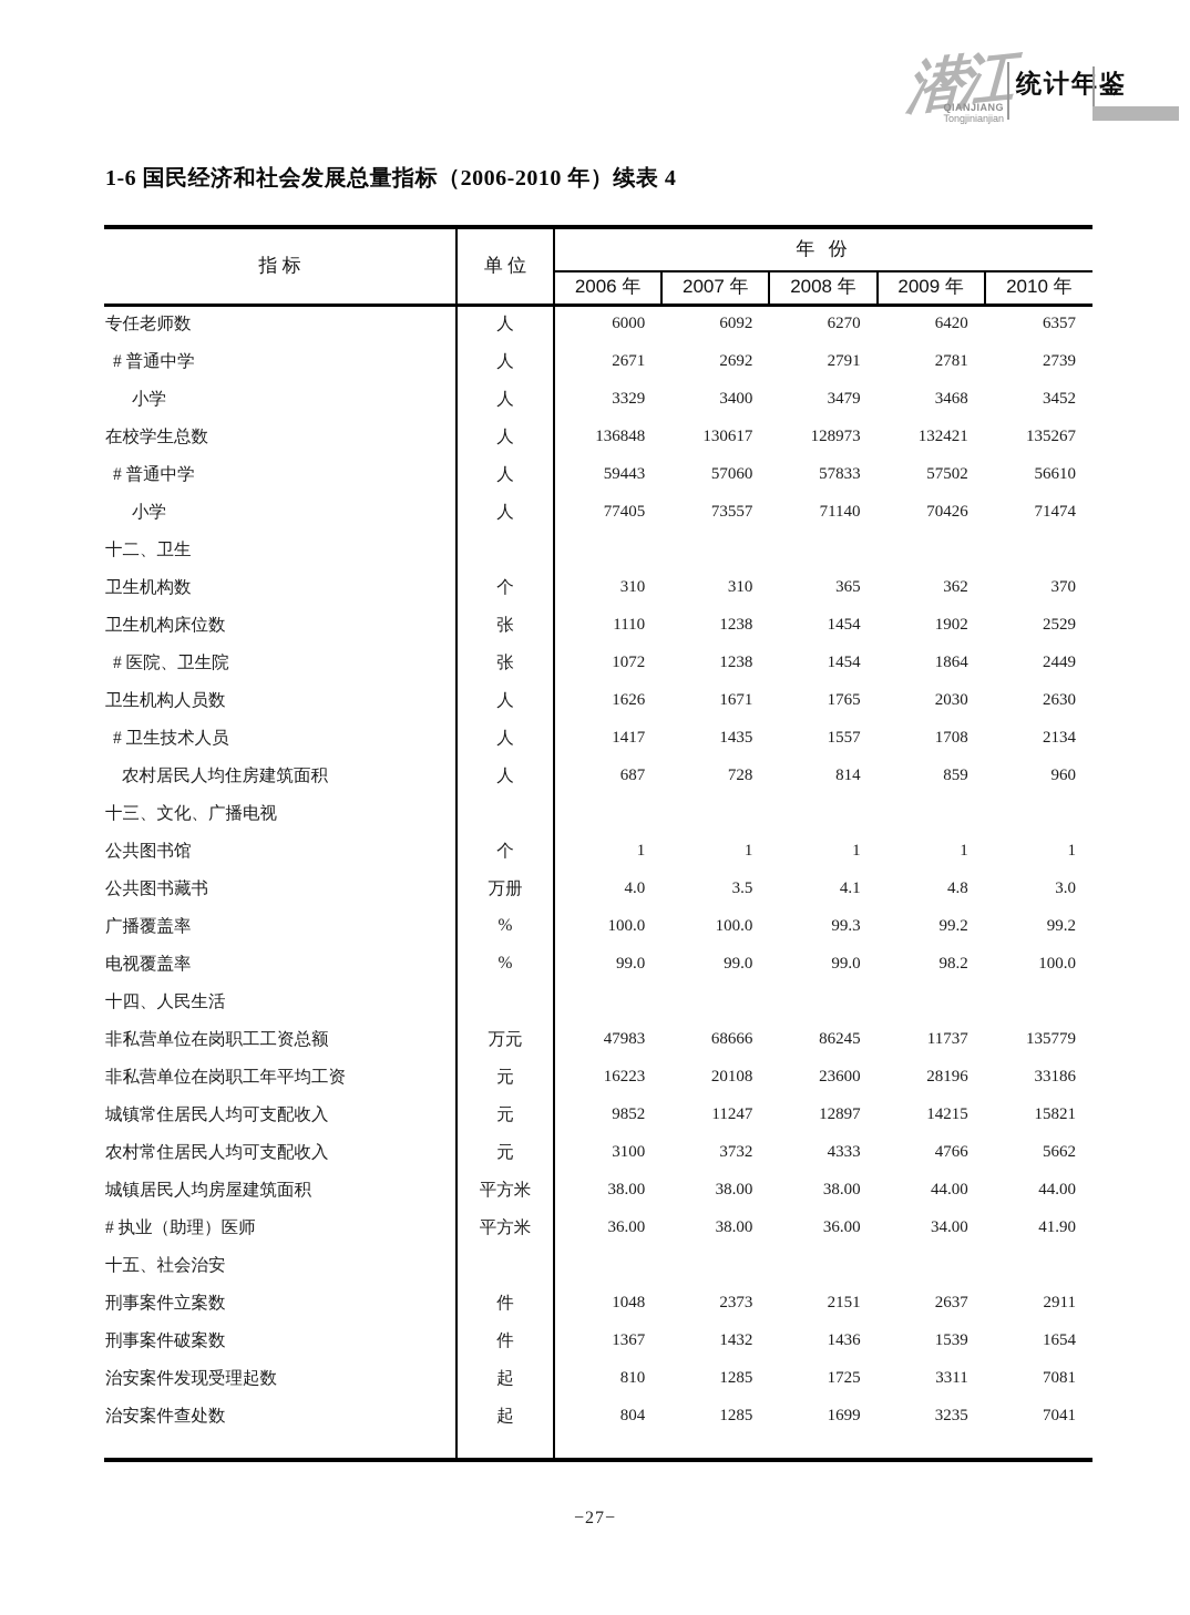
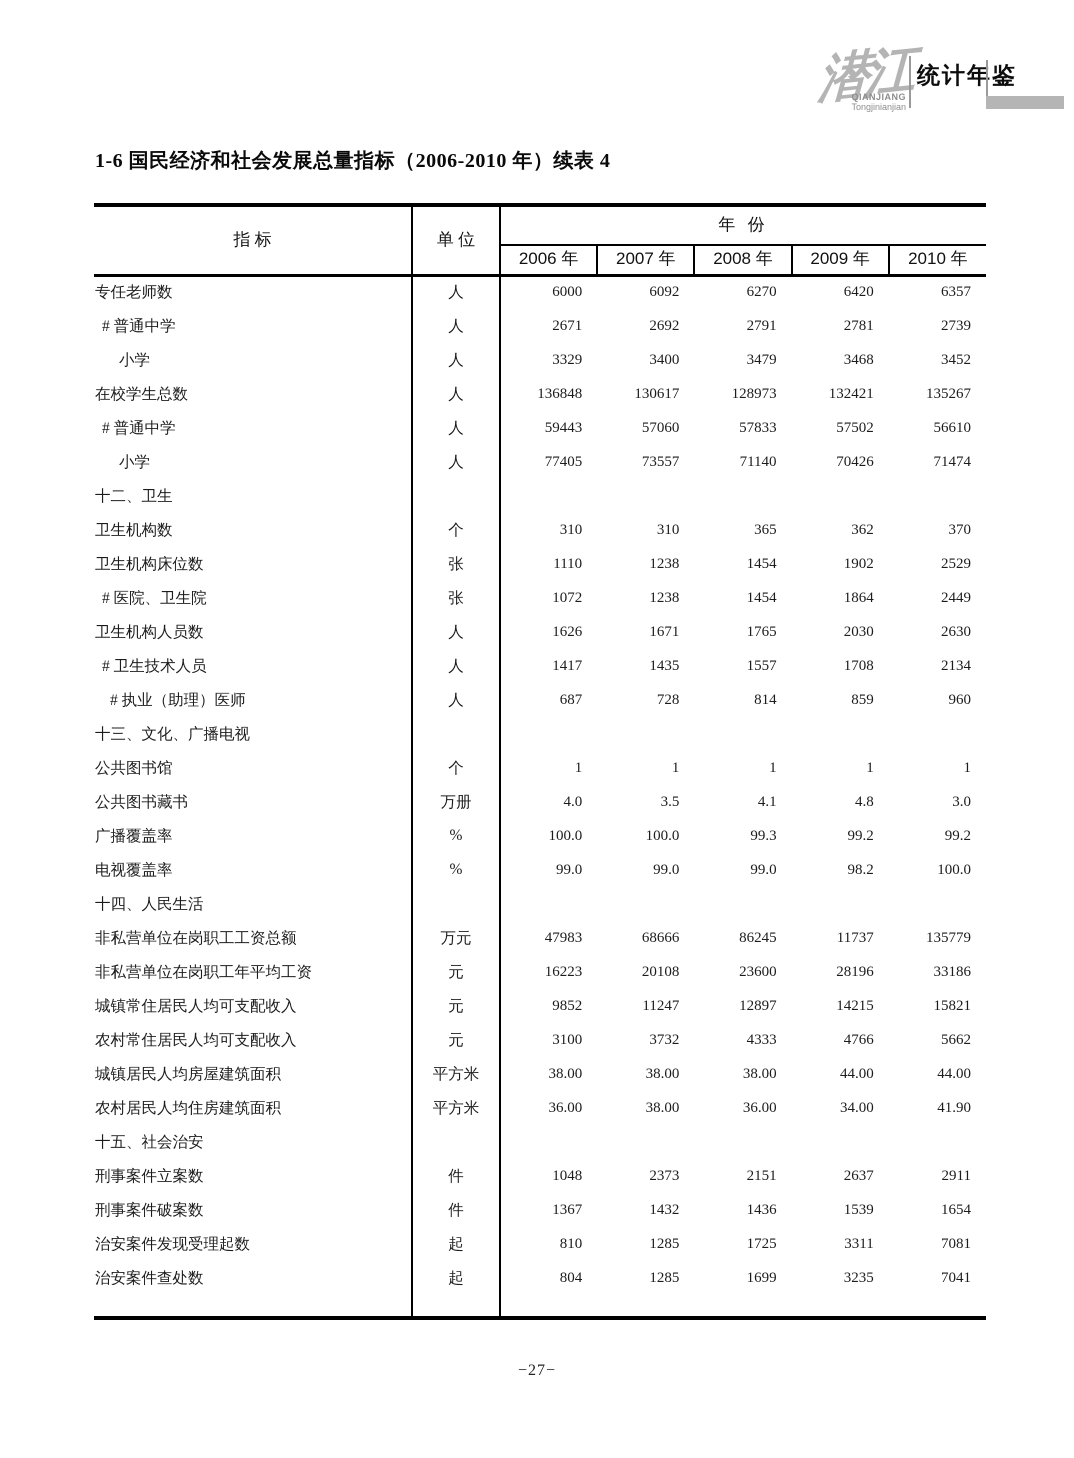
  QIANJIANG
  Tongjinianjian
  统计年鉴
  1-6 国民经济和社会发展总量指标（2006-2010 年）续表 4
  指 标	单 位	年 份
  2006 年	2007 年	2008 年	2009 年	2010 年
  专任老师数	人	6000	6092	6270	6420	6357
  # 普通中学	人	2671	2692	2791	2781	2739
  小学	人	3329	3400	3479	3468	3452
  在校学生总数	人	136848	130617	128973	132421	135267
  # 普通中学	人	59443	57060	57833	57502	56610
  小学	人	77405	73557	71140	70426	71474
  十二、卫生
  卫生机构数	个	310	310	365	362	370
  卫生机构床位数	张	1110	1238	1454	1902	2529
  # 医院、卫生院	张	1072	1238	1454	1864	2449
  卫生机构人员数	人	1626	1671	1765	2030	2630
  # 卫生技术人员	人	1417	1435	1557	1708	2134
- 农村居民人均住房建筑面积	人	687	728	814	859	960
+ # 执业（助理）医师	人	687	728	814	859	960
  十三、文化、广播电视
  公共图书馆	个	1	1	1	1	1
  公共图书藏书	万册	4.0	3.5	4.1	4.8	3.0
  广播覆盖率	%	100.0	100.0	99.3	99.2	99.2
  电视覆盖率	%	99.0	99.0	99.0	98.2	100.0
  十四、人民生活
  非私营单位在岗职工工资总额	万元	47983	68666	86245	11737	135779
  非私营单位在岗职工年平均工资	元	16223	20108	23600	28196	33186
  城镇常住居民人均可支配收入	元	9852	11247	12897	14215	15821
  农村常住居民人均可支配收入	元	3100	3732	4333	4766	5662
  城镇居民人均房屋建筑面积	平方米	38.00	38.00	38.00	44.00	44.00
- # 执业（助理）医师	平方米	36.00	38.00	36.00	34.00	41.90
+ 农村居民人均住房建筑面积	平方米	36.00	38.00	36.00	34.00	41.90
  十五、社会治安
  刑事案件立案数	件	1048	2373	2151	2637	2911
  刑事案件破案数	件	1367	1432	1436	1539	1654
  治安案件发现受理起数	起	810	1285	1725	3311	7081
  治安案件查处数	起	804	1285	1699	3235	7041
  −27−
